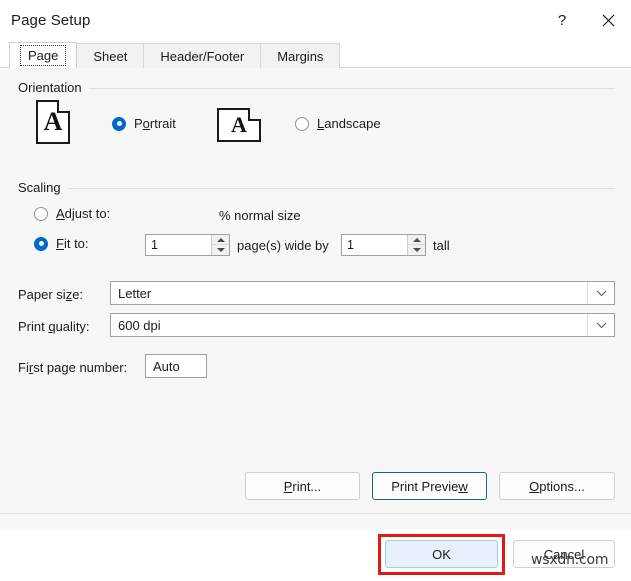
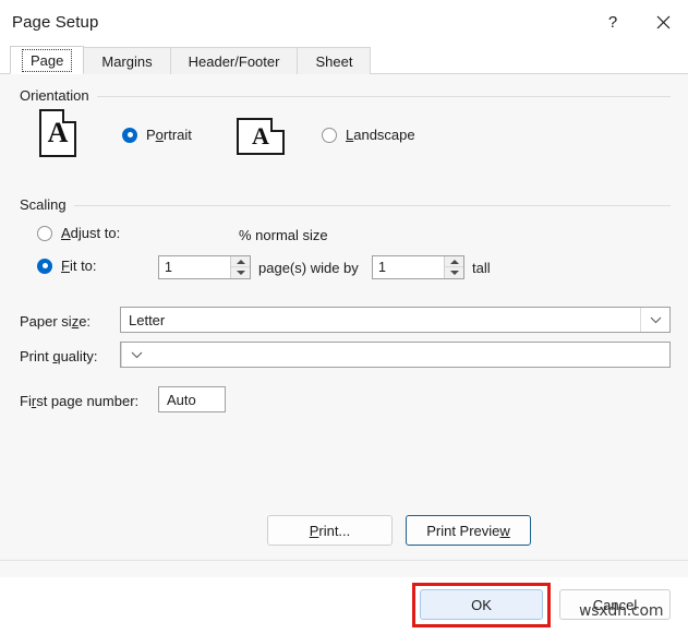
  Page Setup
  ?
  Page
- Sheet
+ Margins
  Header/Footer
- Margins
+ Sheet
  Orientation
  A
  Portrait
  A
  Landscape
  Scaling
  Adjust to:
  % normal size
  Fit to:
  1
  page(s) wide by
  1
  tall
  Paper size:
  Letter
  Print quality:
- 600 dpi
  First page number:
  Auto
  Print...
  Print Preview
- Options...
  OK
  Cancel
  wsxdn.com
